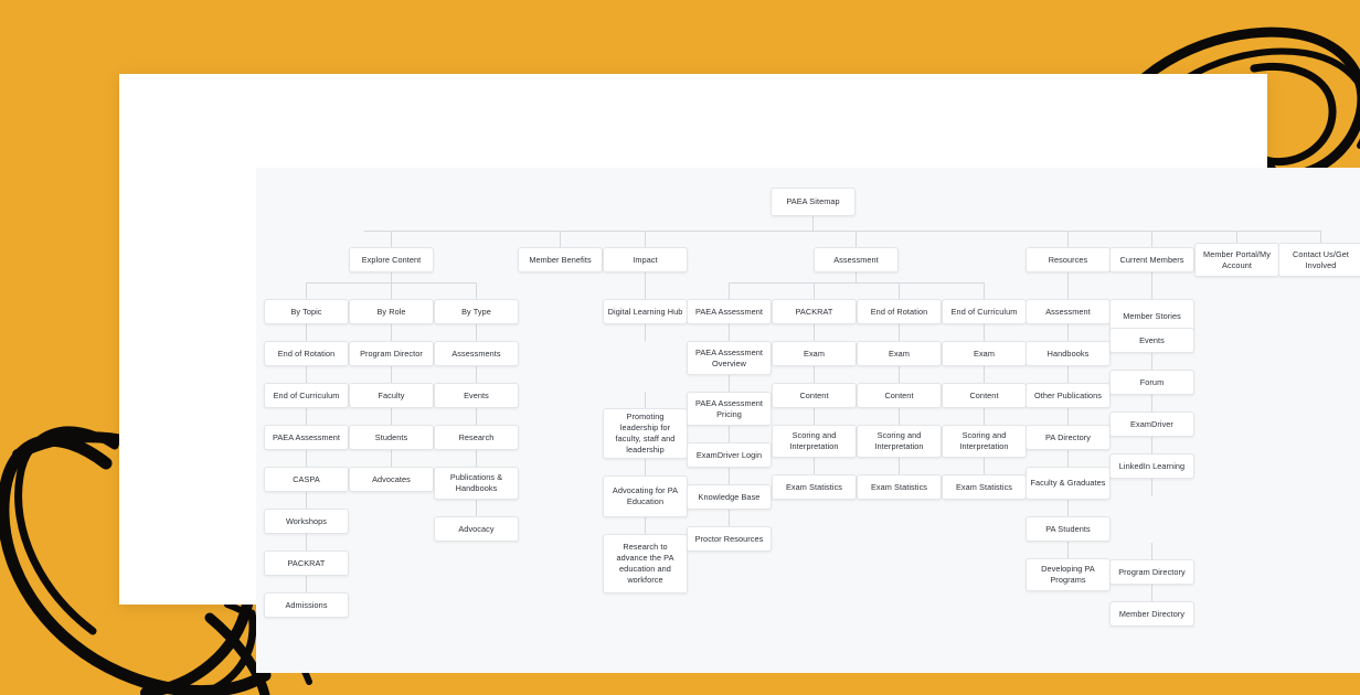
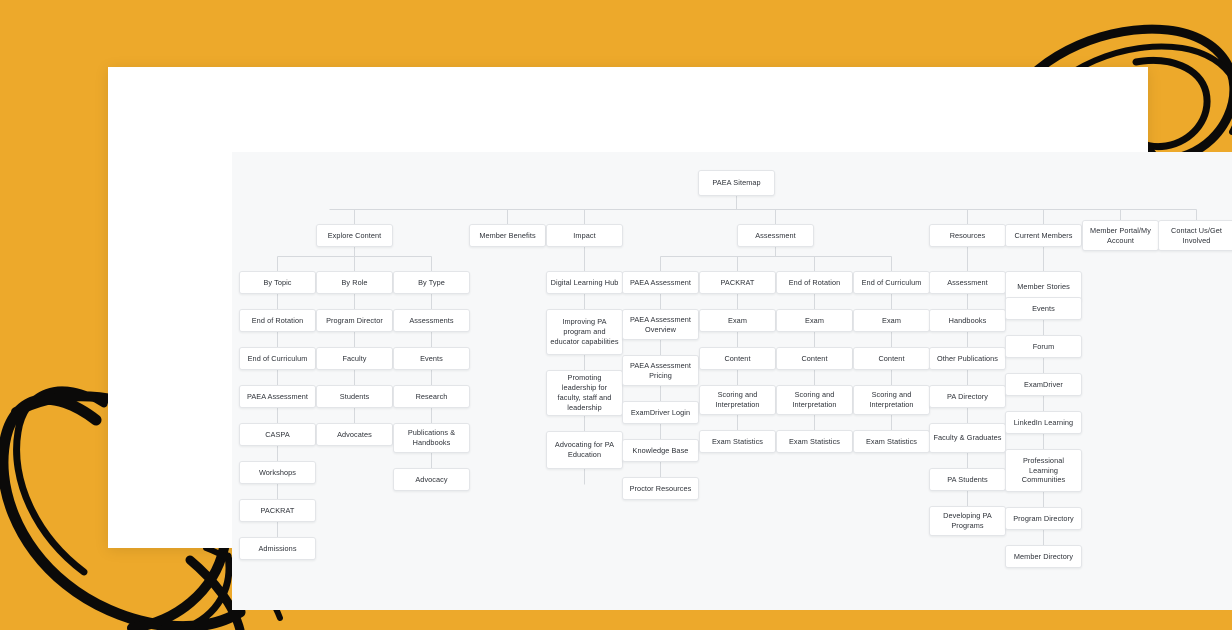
  PAEA Sitemap
  Explore Content
  Member Benefits
  Impact
  Assessment
  Resources
  Current Members
  Member Portal/My Account
  Contact Us/Get Involved
  By Topic
  End of Rotation
  End of Curriculum
  PAEA Assessment
  CASPA
  Workshops
  PACKRAT
  Admissions
  By Role
  Program Director
  Faculty
  Students
  Advocates
  By Type
  Assessments
  Events
  Research
  Publications & Handbooks
  Advocacy
  Digital Learning Hub
+ Improving PA program and educator capabilities
  Promoting leadership for faculty, staff and leadership
  Advocating for PA Education
- Research to advance the PA education and workforce
  PAEA Assessment
  PAEA Assessment Overview
  PAEA Assessment Pricing
  ExamDriver Login
  Knowledge Base
  Proctor Resources
  PACKRAT
  Exam
  Content
  Scoring and Interpretation
  Exam Statistics
  End of Rotation
  Exam
  Content
  Scoring and Interpretation
  Exam Statistics
  End of Curriculum
  Exam
  Content
  Scoring and Interpretation
  Exam Statistics
  Assessment
  Handbooks
  Other Publications
  PA Directory
  Faculty & Graduates
  PA Students
  Developing PA Programs
  Member Stories
  Events
  Forum
  ExamDriver
  LinkedIn Learning
+ Professional Learning Communities
  Program Directory
  Member Directory
